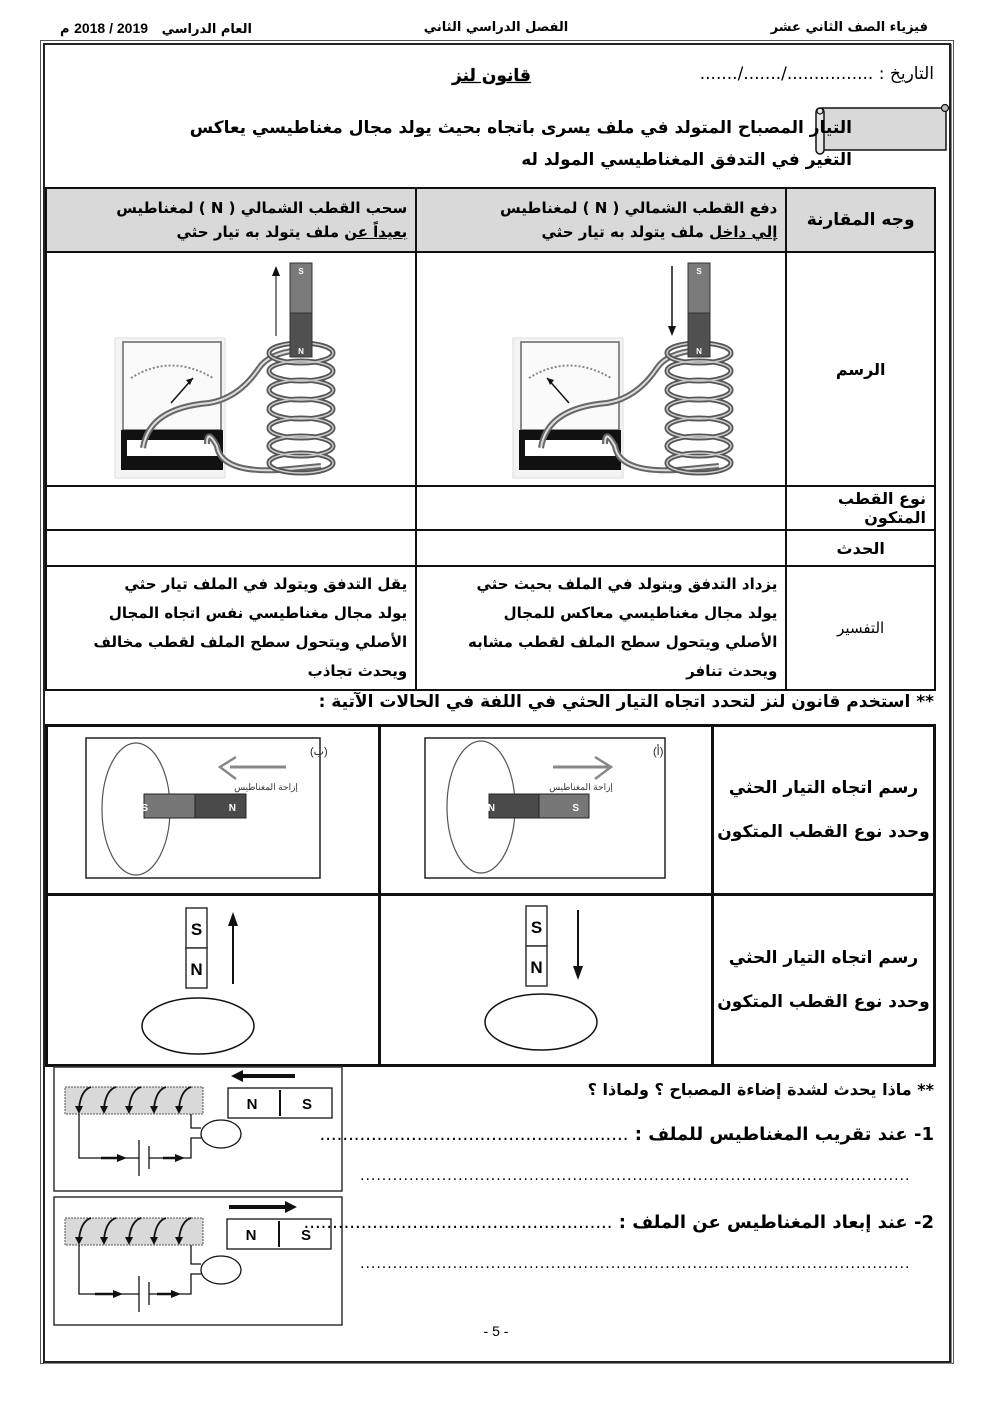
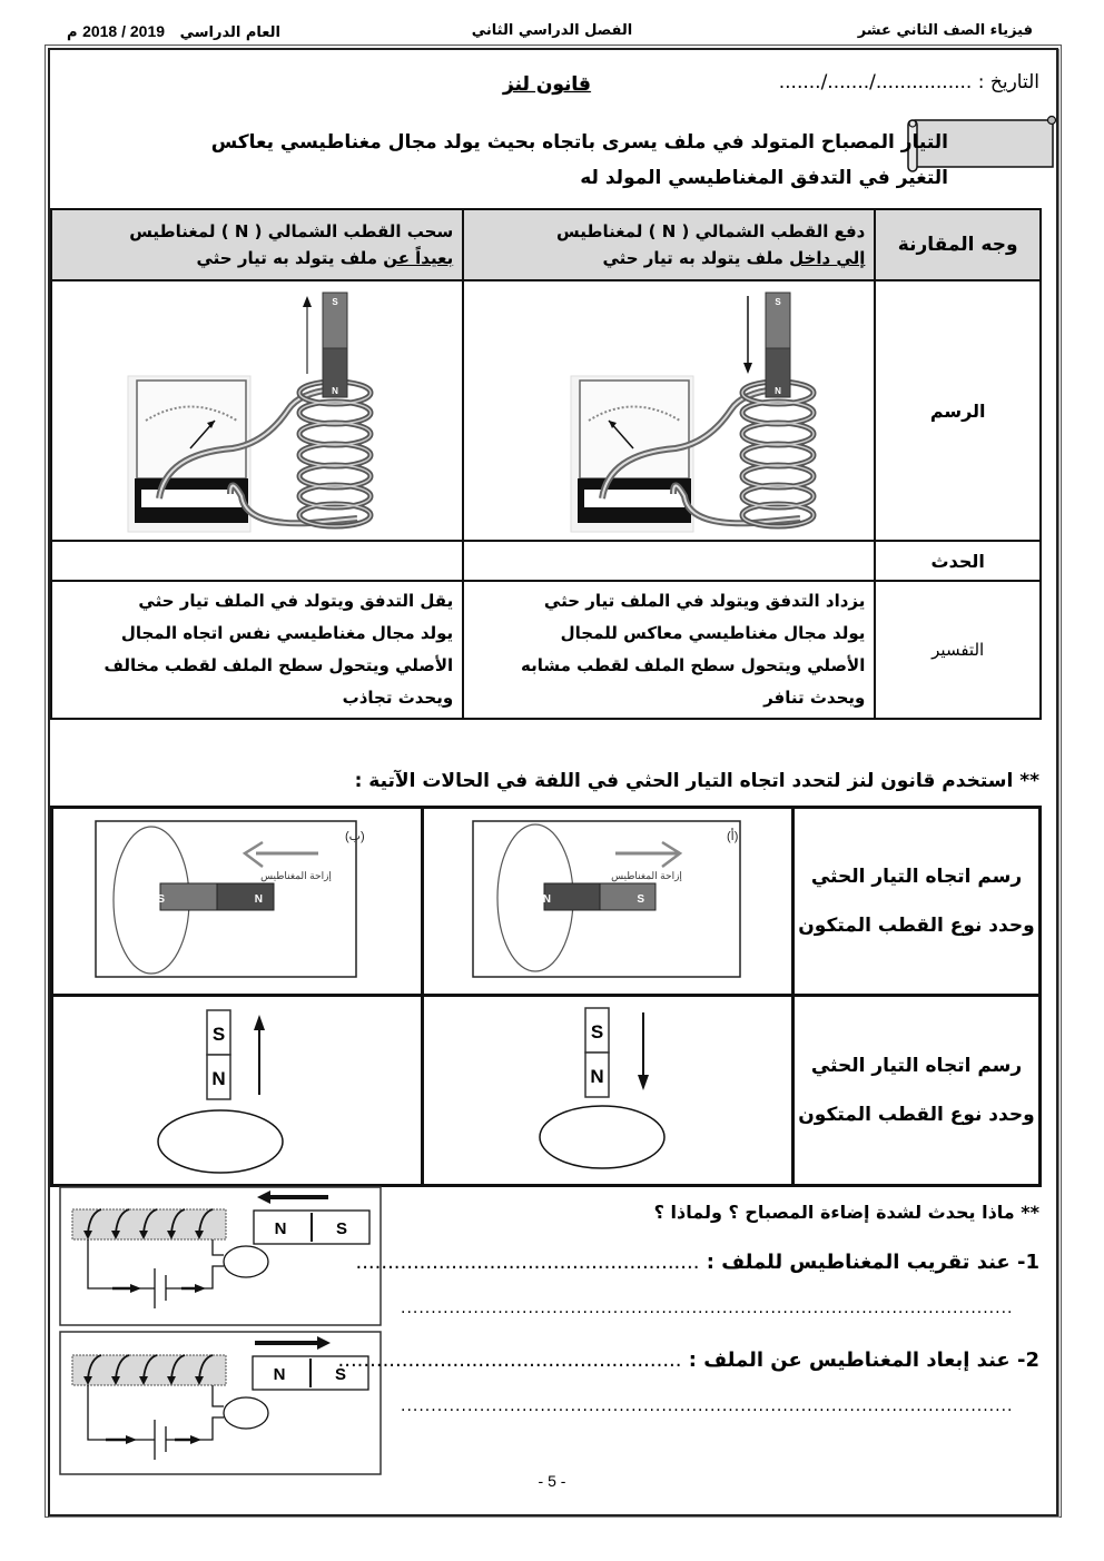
  فيزياء الصف الثاني عشر
  الفصل الدراسي الثاني
  العام الدراسي 2018 / 2019 م
  التاريخ : ......./......./................
  قانون لنز
  التيار المصباح المتولد في ملف يسرى باتجاه بحيث يولد مجال مغناطيسي يعاكس التغير في التدفق المغناطيسي المولد له
  وجه المقارنة	دفع القطب الشمالي ( N ) لمغناطيس إلي داخل ملف يتولد به تيار حثي	سحب القطب الشمالي ( N ) لمغناطيس بعيداً عن ملف يتولد به تيار حثي
  الرسم	S N	S N
- نوع القطب المتكون
  الحدث
- التفسير	يزداد التدفق ويتولد في الملف بحيث حثي يولد مجال مغناطيسي معاكس للمجال الأصلي ويتحول سطح الملف لقطب مشابه ويحدث تنافر	يقل التدفق ويتولد في الملف تيار حثي يولد مجال مغناطيسي نفس اتجاه المجال الأصلي ويتحول سطح الملف لقطب مخالف ويحدث تجاذب
+ التفسير	يزداد التدفق ويتولد في الملف تيار حثي يولد مجال مغناطيسي معاكس للمجال الأصلي ويتحول سطح الملف لقطب مشابه ويحدث تنافر	يقل التدفق ويتولد في الملف تيار حثي يولد مجال مغناطيسي نفس اتجاه المجال الأصلي ويتحول سطح الملف لقطب مخالف ويحدث تجاذب
  ** استخدم قانون لنز لتحدد اتجاه التيار الحثي في اللفة في الحالات الآتية :
  رسم اتجاه التيار الحثي وحدد نوع القطب المتكون	N S إزاحة المغناطيس (أ)	S N إزاحة المغناطيس (ب)
  رسم اتجاه التيار الحثي وحدد نوع القطب المتكون	S N	S N
  N
  S
  N
  S
  ** ماذا يحدث لشدة إضاءة المصباح ؟ ولماذا ؟
  1- عند تقريب المغناطيس للملف : ......................................................
  .....................................................................................................
  2- عند إبعاد المغناطيس عن الملف : ......................................................
  .....................................................................................................
  - 5 -
